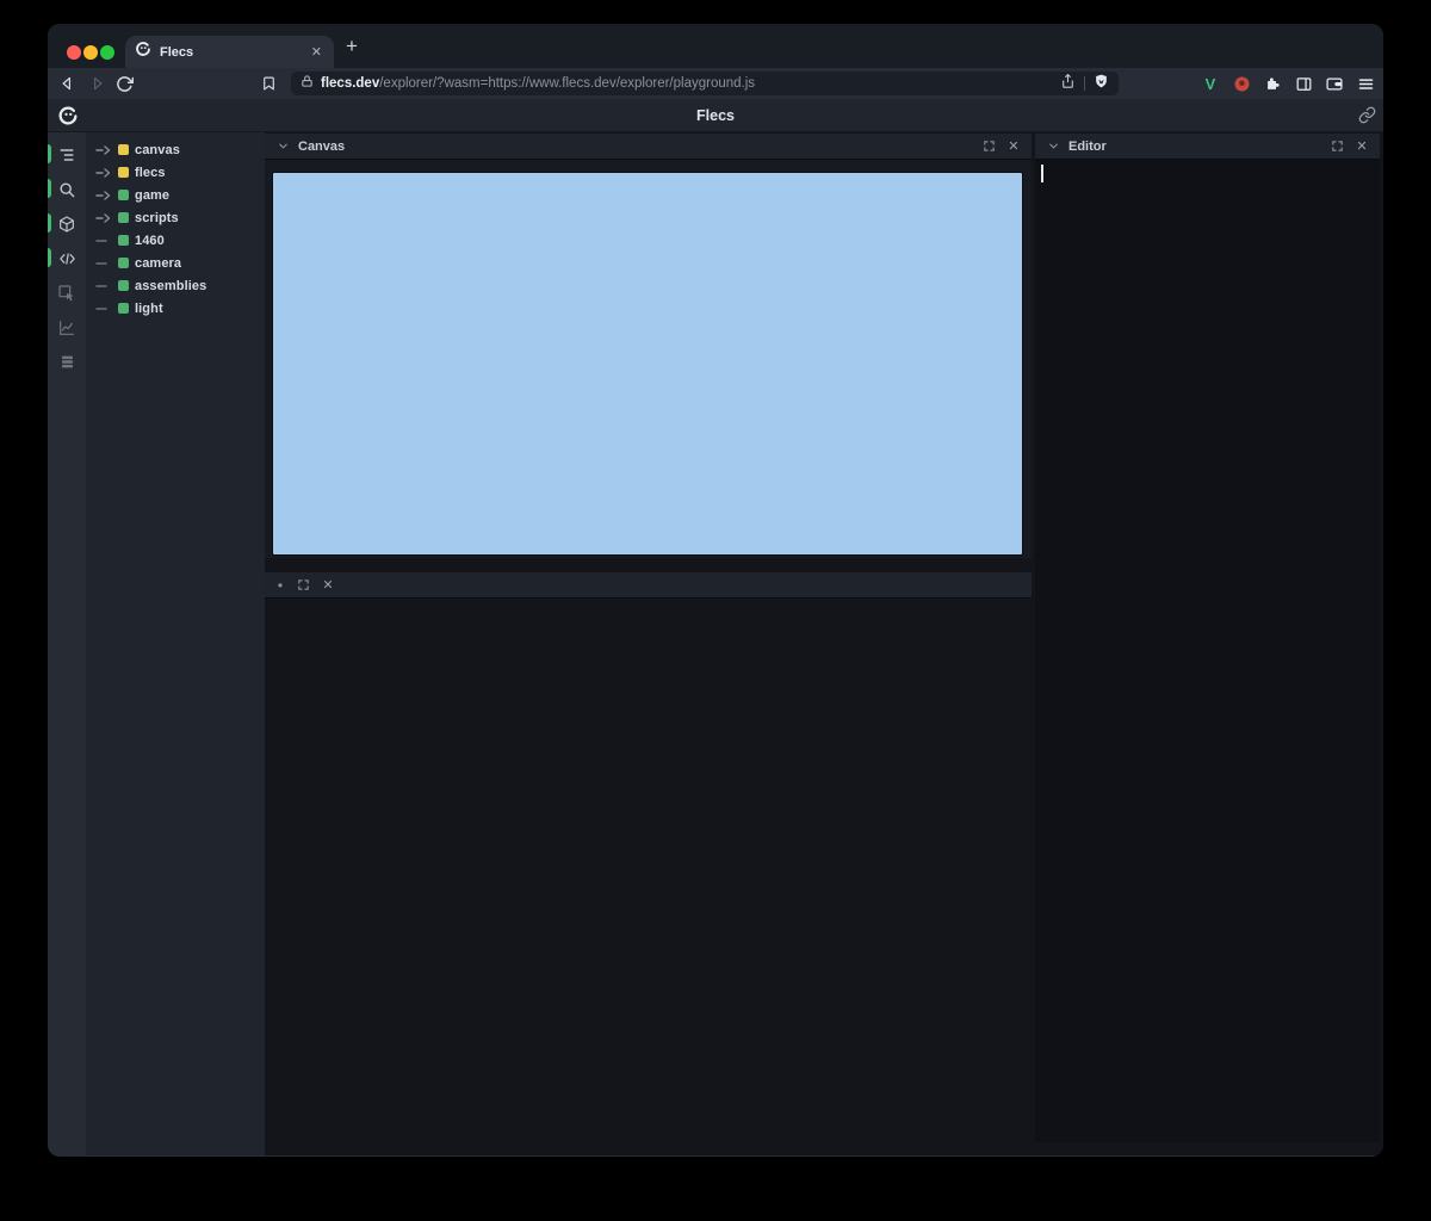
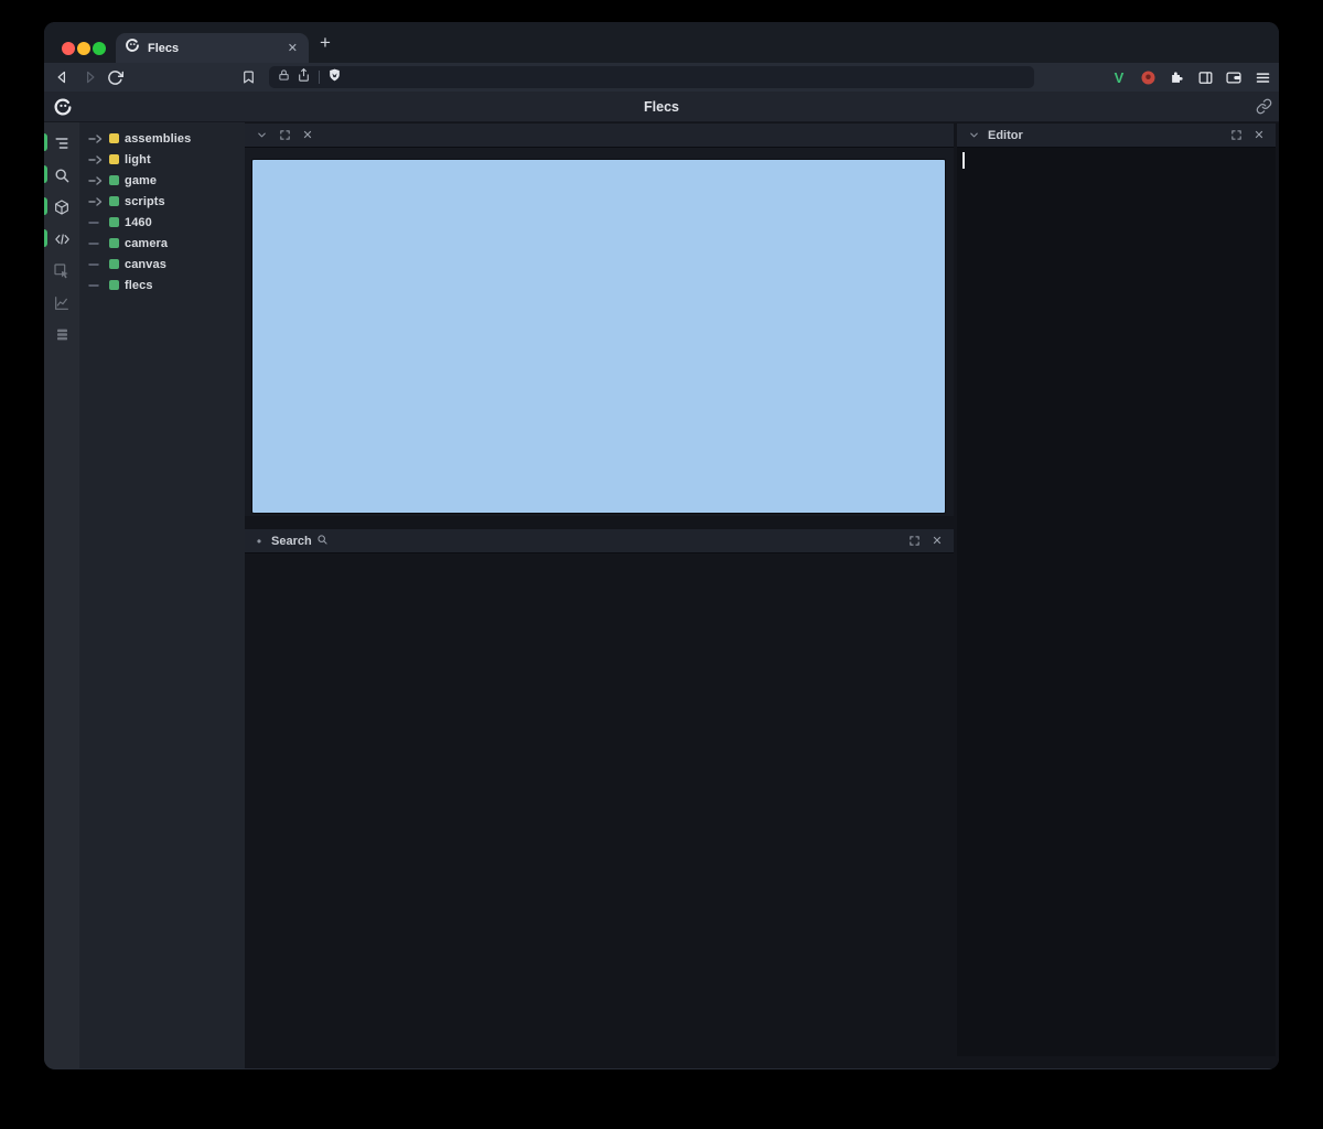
  Flecs
  ✕
  +
- flecs.dev/explorer/?wasm=https://www.flecs.dev/explorer/playground.js
  V
  Flecs
- canvas
+ assemblies
- flecs
+ light
  game
  scripts
  1460
  camera
- assemblies
+ canvas
- light
+ flecs
- Canvas
  ✕
  •
+ Search
  ✕
  Editor
  ✕
